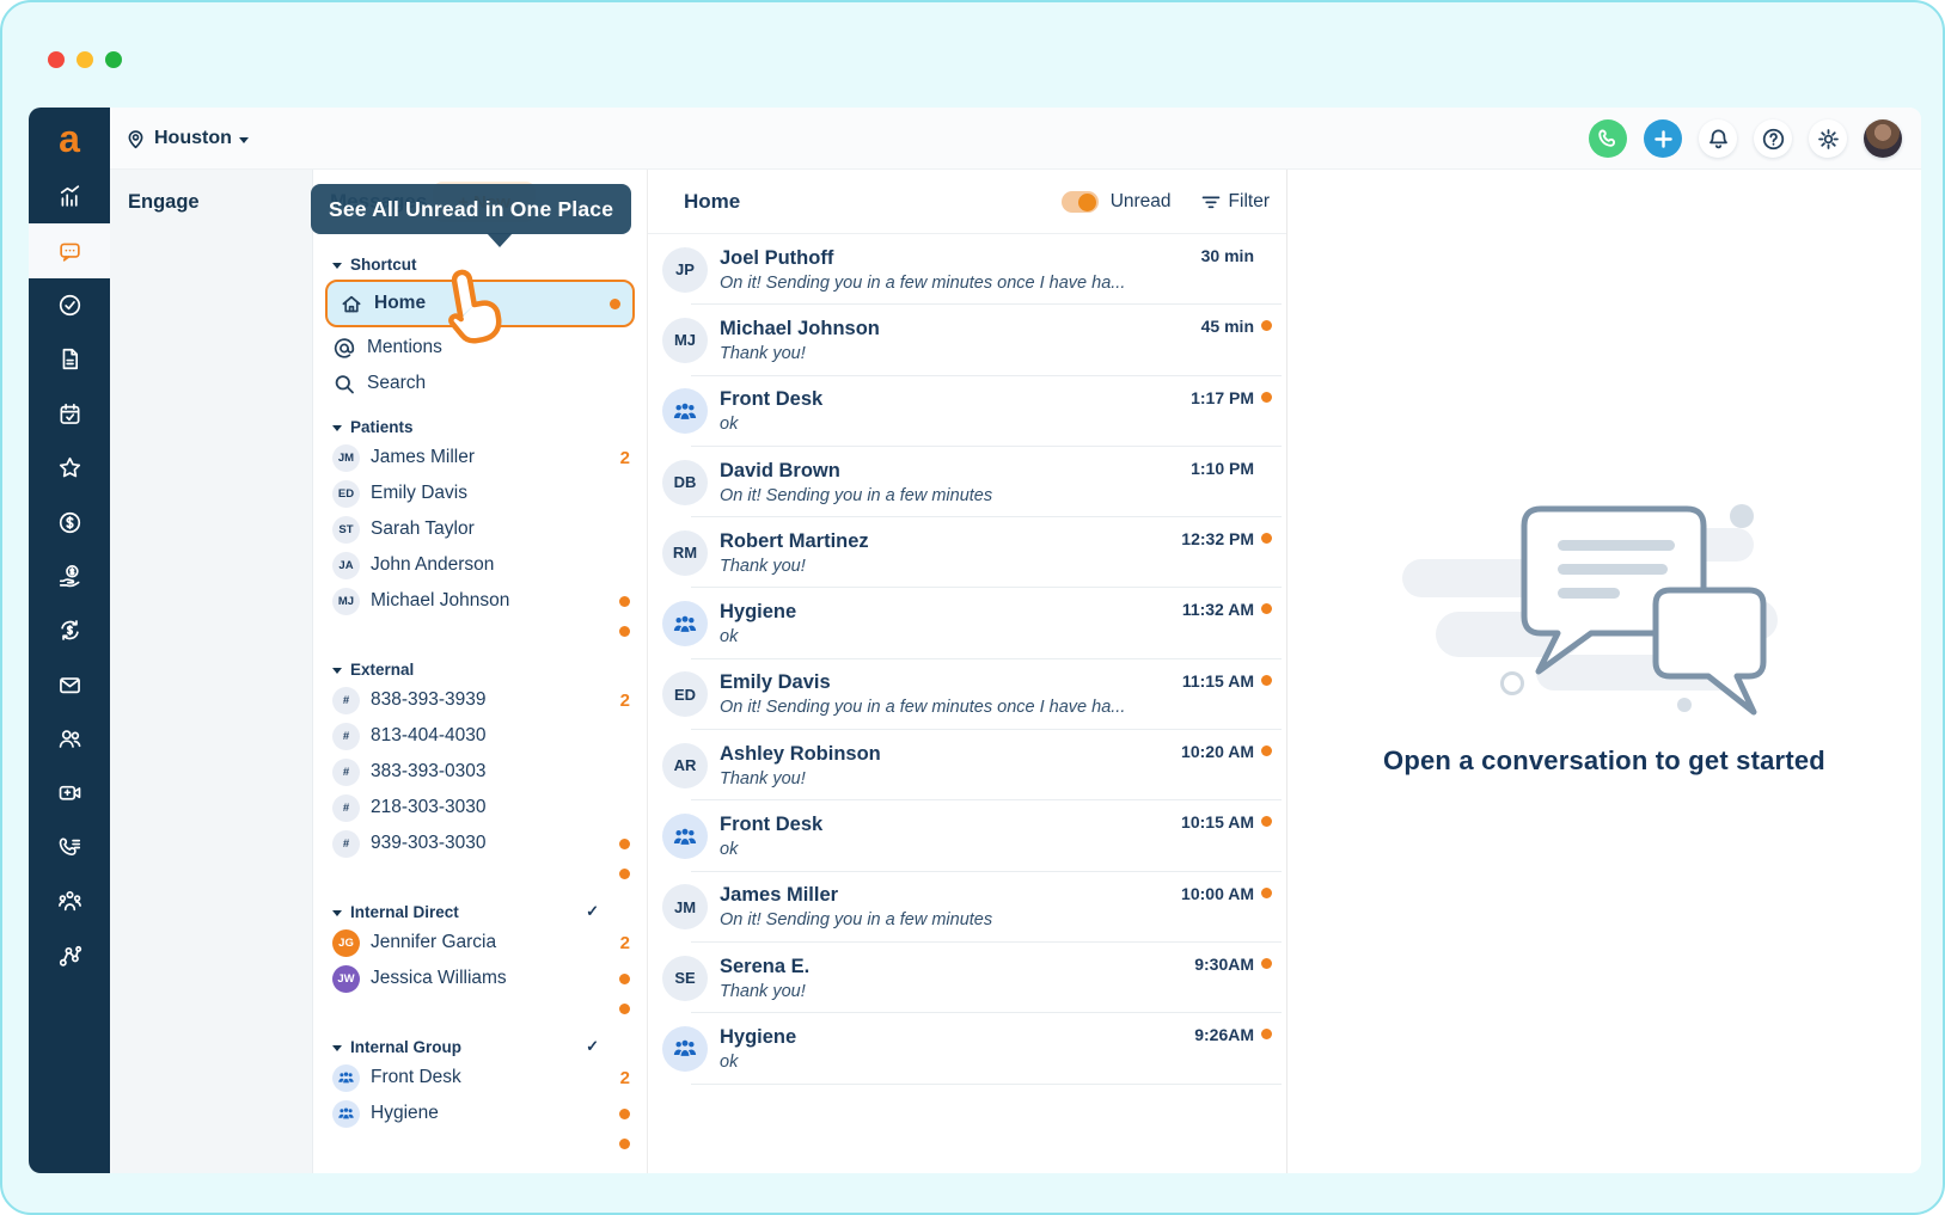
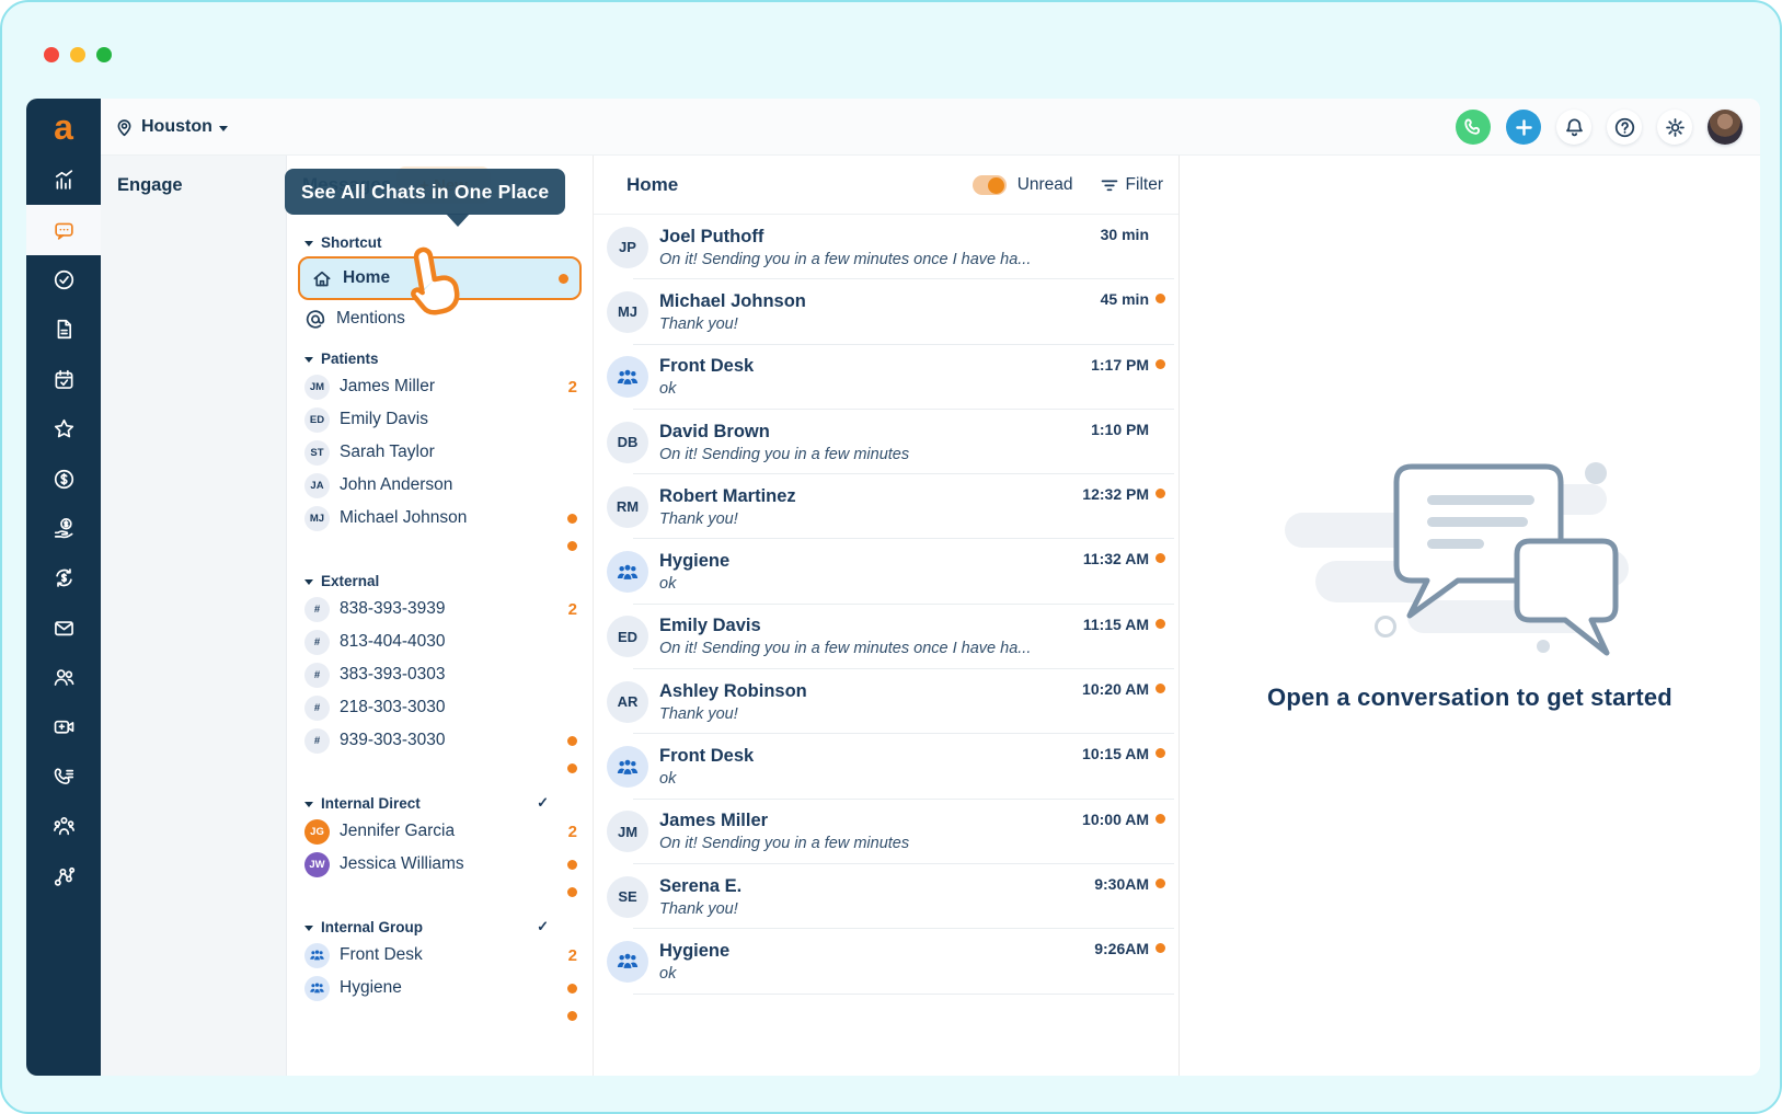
  a
  Houston
  Engage
  Shortcut
  Home
  Mentions
- Search
  Patients
  JM
  James Miller
  2
  ED
  Emily Davis
  ST
  Sarah Taylor
  JA
  John Anderson
  MJ
  Michael Johnson
  External
  #
  838-393-3939
  2
  #
  813-404-4030
  #
  383-393-0303
  #
  218-303-3030
  #
  939-303-3030
  Internal Direct
  ✓
  JG
  Jennifer Garcia
  2
  JW
  Jessica Williams
  Internal Group
  ✓
  Front Desk
  2
  Hygiene
  Home
  Unread
  Filter
  JP
  Joel Puthoff
  On it! Sending you in a few minutes once I have ha...
  30 min
  MJ
  Michael Johnson
  Thank you!
  45 min
  Front Desk
  ok
  1:17 PM
  DB
  David Brown
  On it! Sending you in a few minutes
  1:10 PM
  RM
  Robert Martinez
  Thank you!
  12:32 PM
  Hygiene
  ok
  11:32 AM
  ED
  Emily Davis
  On it! Sending you in a few minutes once I have ha...
  11:15 AM
  AR
  Ashley Robinson
  Thank you!
  10:20 AM
  Front Desk
  ok
  10:15 AM
  JM
  James Miller
  On it! Sending you in a few minutes
  10:00 AM
  SE
  Serena E.
  Thank you!
  9:30AM
  Hygiene
  ok
  9:26AM
  Open a conversation to get started
- See All Unread in One Place
+ See All Chats in One Place
